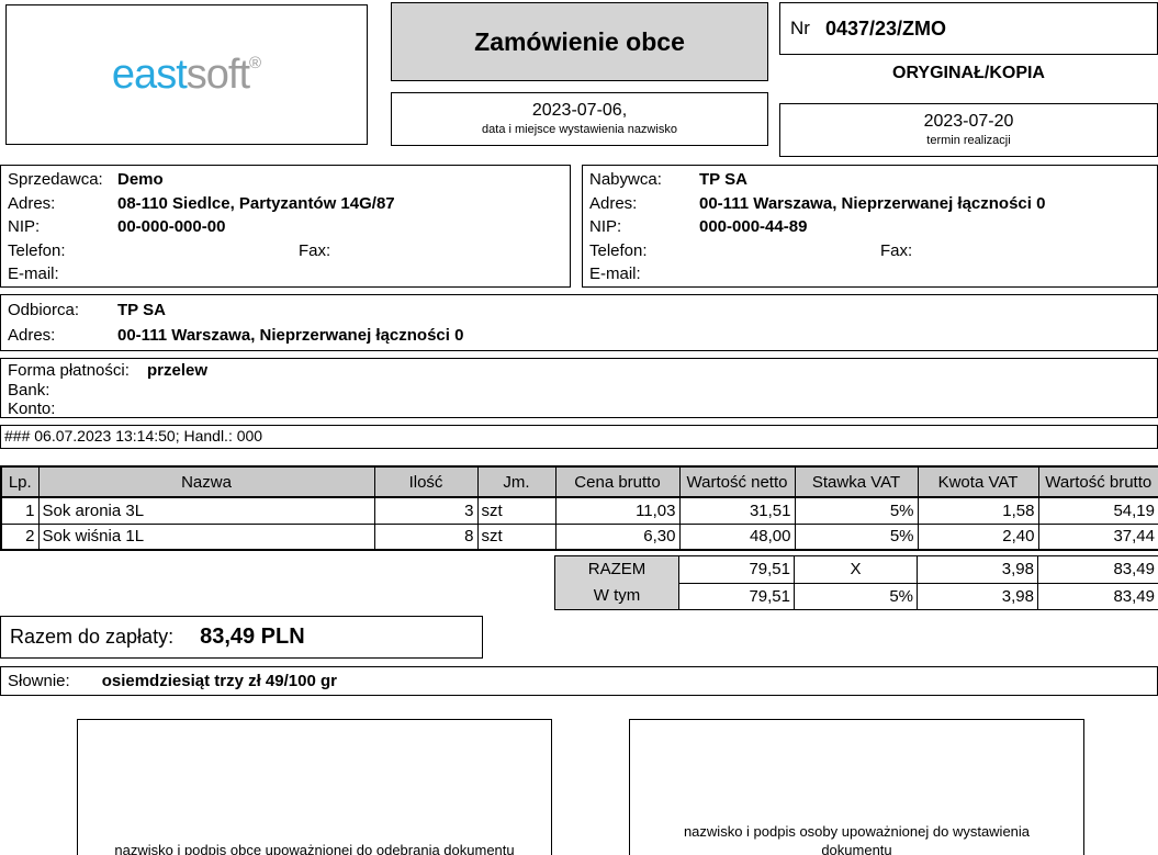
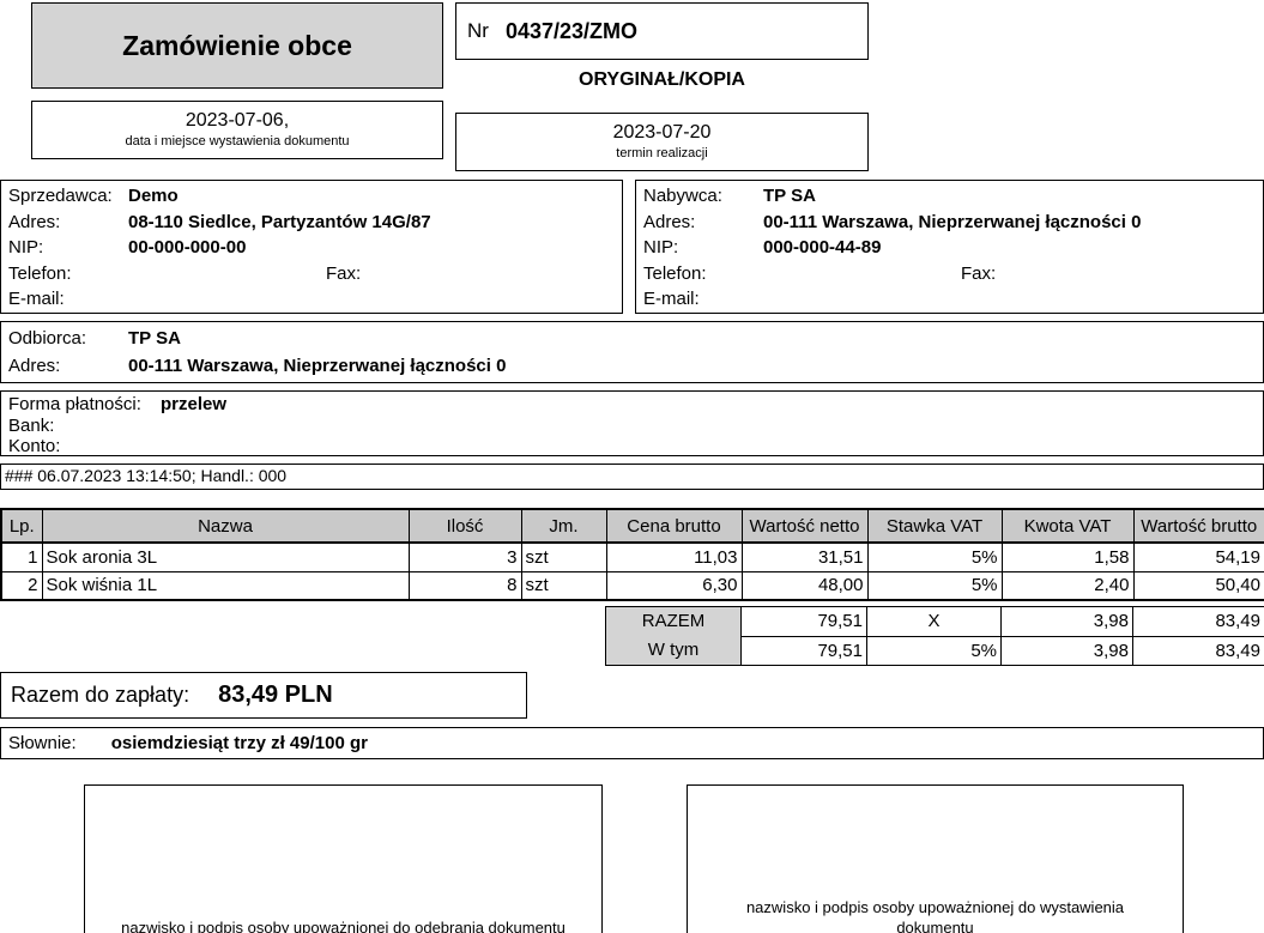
- eastsoft®
  Zamówienie obce
  2023-07-06,
- data i miejsce wystawienia nazwisko
+ data i miejsce wystawienia dokumentu
  Nr
  0437/23/ZMO
  ORYGINAŁ/KOPIA
  2023-07-20
  termin realizacji
  Sprzedawca:
  Demo
  Adres:
  08-110 Siedlce, Partyzantów 14G/87
  NIP:
  00-000-000-00
  Telefon:
  Fax:
  E-mail:
  Nabywca:
  TP SA
  Adres:
  00-111 Warszawa, Nieprzerwanej łączności 0
  NIP:
  000-000-44-89
  Telefon:
  Fax:
  E-mail:
  Odbiorca:
  TP SA
  Adres:
  00-111 Warszawa, Nieprzerwanej łączności 0
  Forma płatności:
  przelew
  Bank:
  Konto:
  ### 06.07.2023 13:14:50; Handl.: 000
  Lp.	Nazwa	Ilość	Jm.	Cena brutto	Wartość netto	Stawka VAT	Kwota VAT	Wartość brutto
  1	Sok aronia 3L	3	szt	11,03	31,51	5%	1,58	54,19
- 2	Sok wiśnia 1L	8	szt	6,30	48,00	5%	2,40	37,44
+ 2	Sok wiśnia 1L	8	szt	6,30	48,00	5%	2,40	50,40
  RAZEM W tym	79,51	X	3,98	83,49
  79,51	5%	3,98	83,49
  Razem do zapłaty:
  83,49 PLN
  Słownie:
  osiemdziesiąt trzy zł 49/100 gr
- nazwisko i podpis obce upoważnionej do odebrania dokumentu
+ nazwisko i podpis osoby upoważnionej do odebrania dokumentu
  nazwisko i podpis osoby upoważnionej do wystawienia dokumentu
